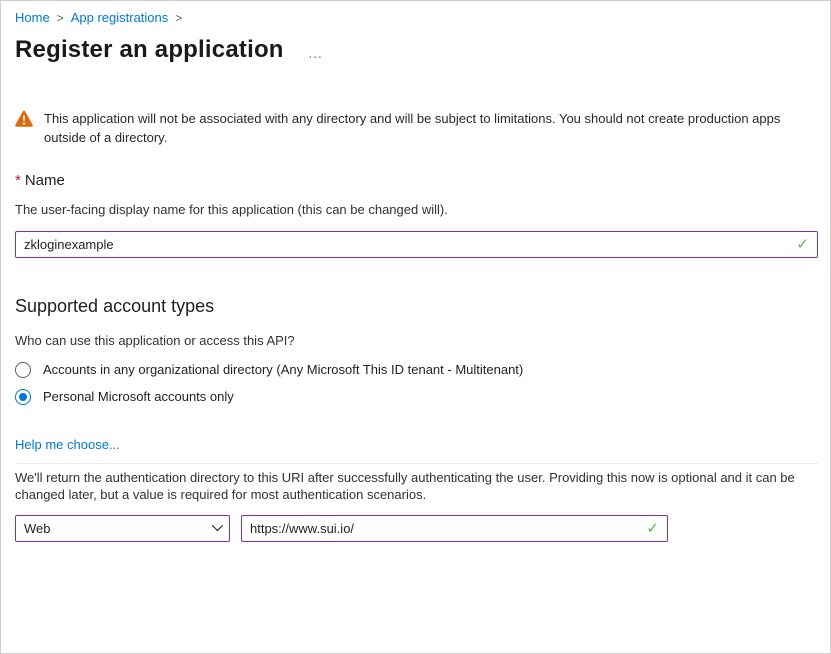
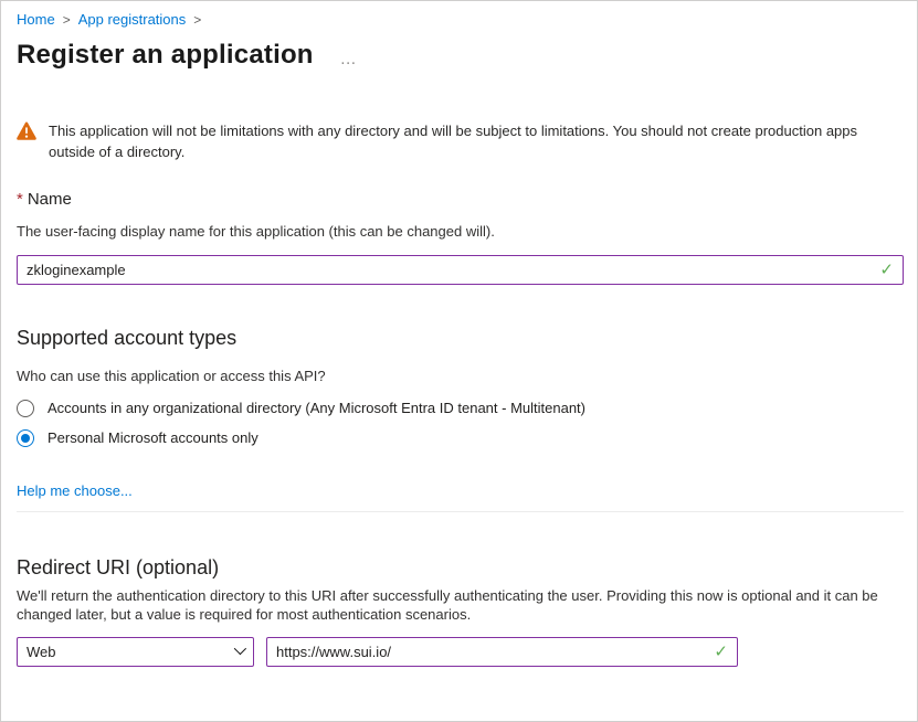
  Home
  >
  App registrations
  >
  Register an application
  …
- This application will not be associated with any directory and will be subject to limitations. You should not create production apps outside of a directory.
+ This application will not be limitations with any directory and will be subject to limitations. You should not create production apps outside of a directory.
  * Name
  The user-facing display name for this application (this can be changed will).
  zkloginexample
  ✓
  Supported account types
  Who can use this application or access this API?
- Accounts in any organizational directory (Any Microsoft This ID tenant - Multitenant)
+ Accounts in any organizational directory (Any Microsoft Entra ID tenant - Multitenant)
  Personal Microsoft accounts only
  Help me choose...
+ Redirect URI (optional)
  We'll return the authentication directory to this URI after successfully authenticating the user. Providing this now is optional and it can be changed later, but a value is required for most authentication scenarios.
  Web
  https://www.sui.io/
  ✓
